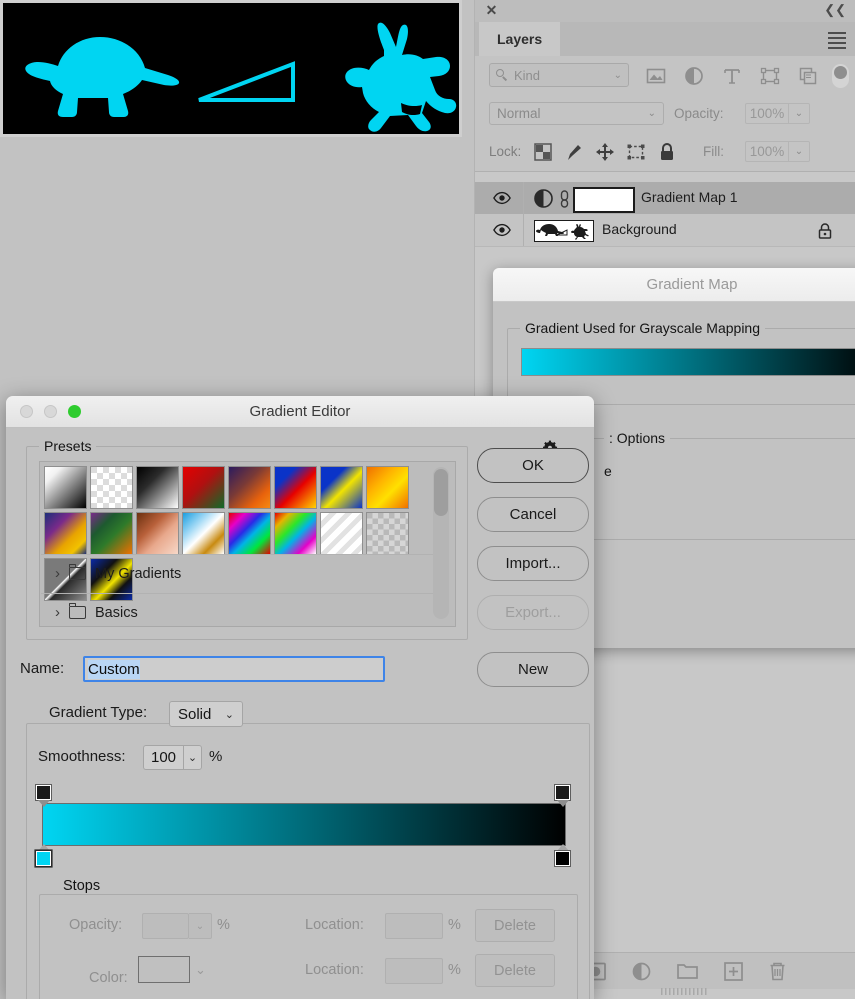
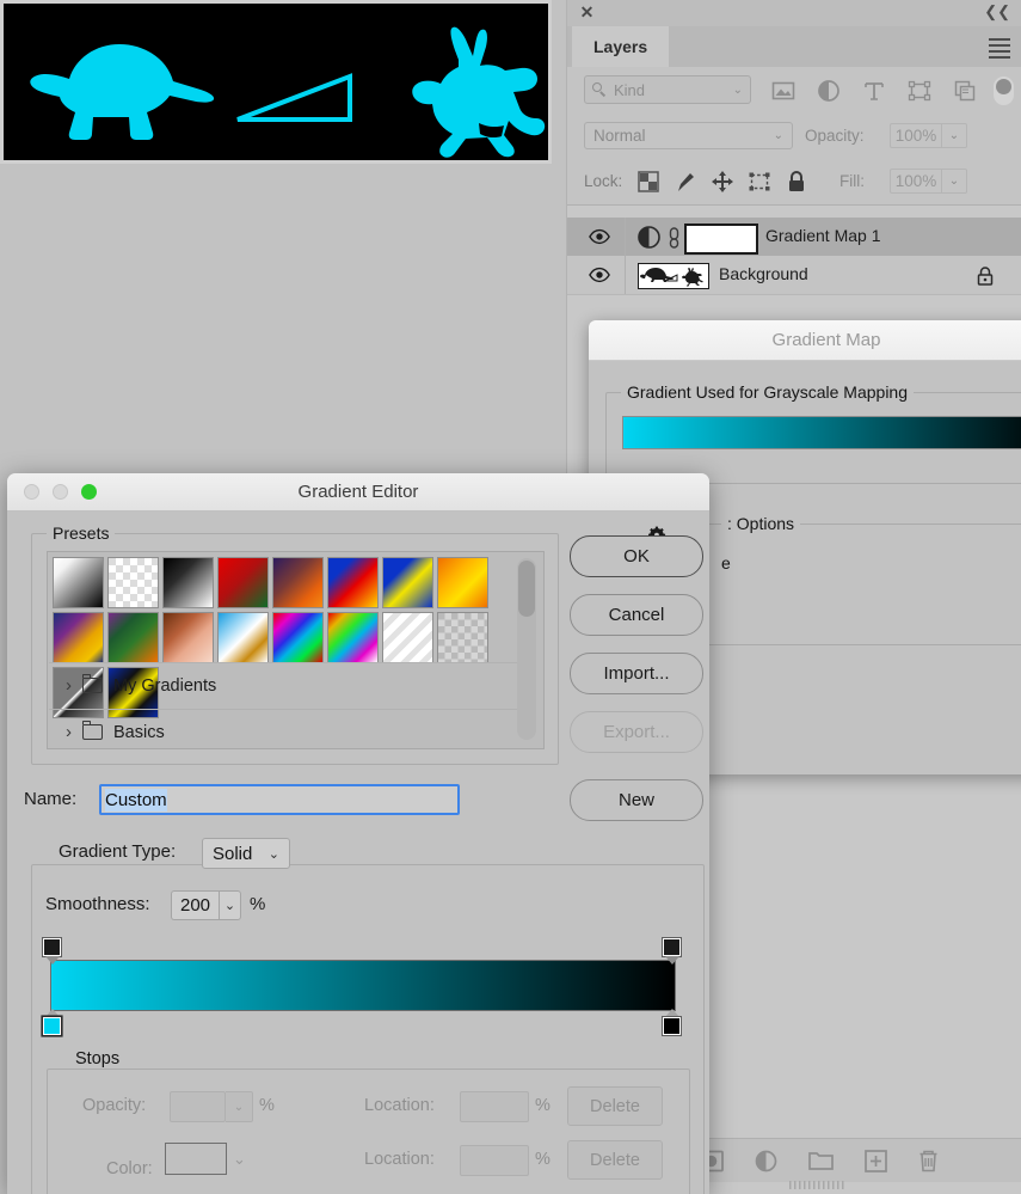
  ✕
  ❮❮
  Layers
  Kind
  ⌄
  Normal
  ⌄
  Opacity:
  100%
  ⌄
  Lock:
  Fill:
  100%
  ⌄
  Gradient Map 1
  Background
  Gradient Map
  Gradient Used for Grayscale Mapping
  : Options
  e
  Gradient Editor
  Presets
  ›
  My Gradients
  ›
  Basics
  OK
  Cancel
  Import...
  Export...
  New
  Name:
  Custom
  Gradient Type:
  Solid
  ⌄
  Smoothness:
- 100
+ 200
  ⌄
  %
  Stops
  Opacity:
  ⌄
  %
  Location:
  %
  Delete
  Color:
  ⌄
  Location:
  %
  Delete
